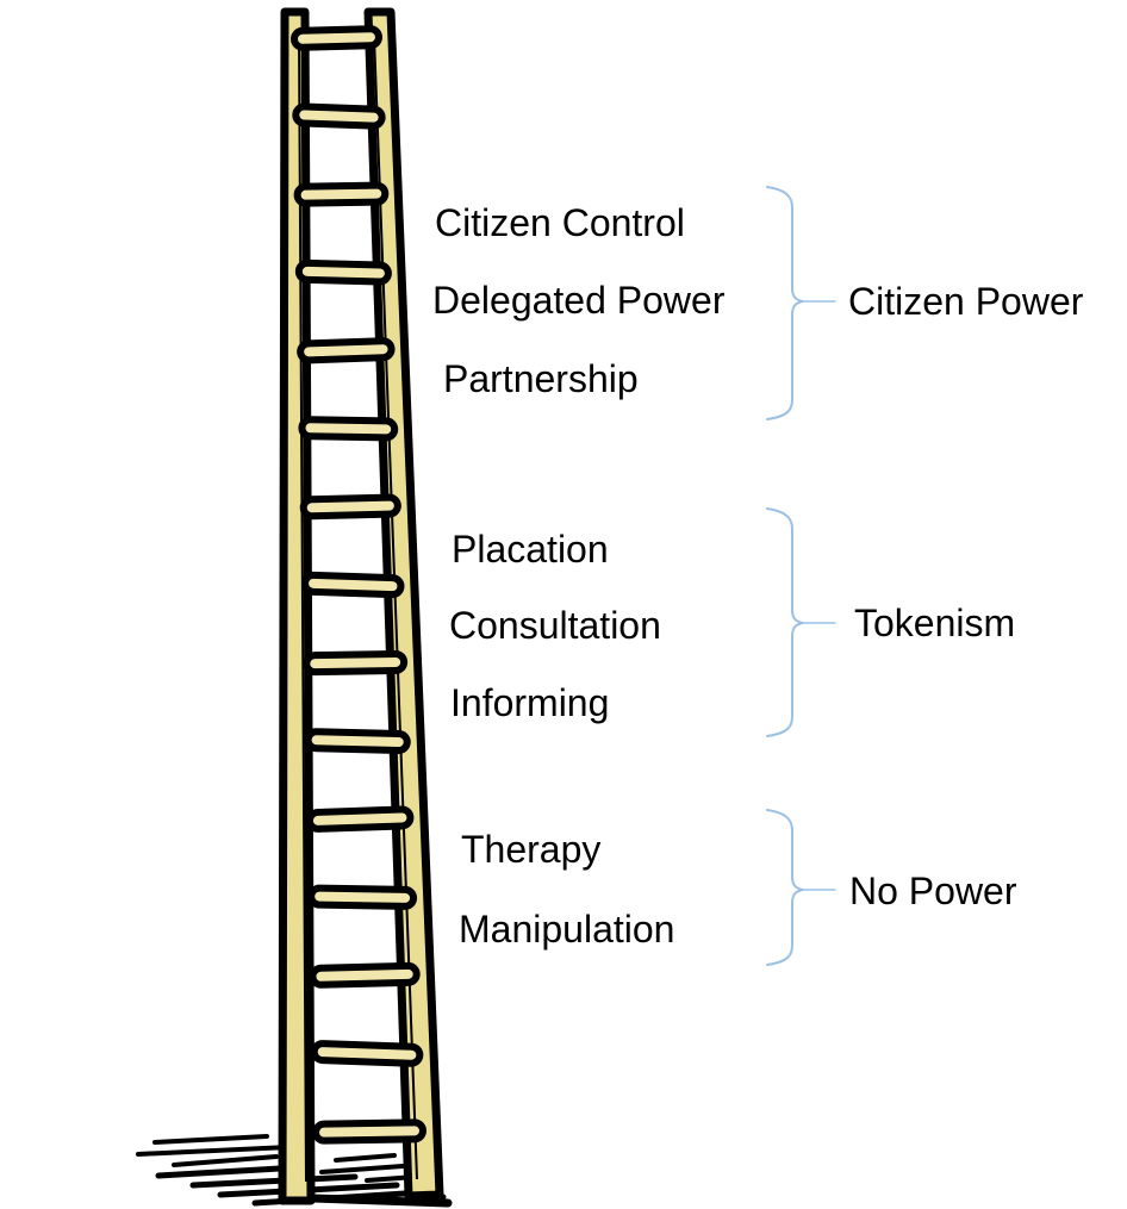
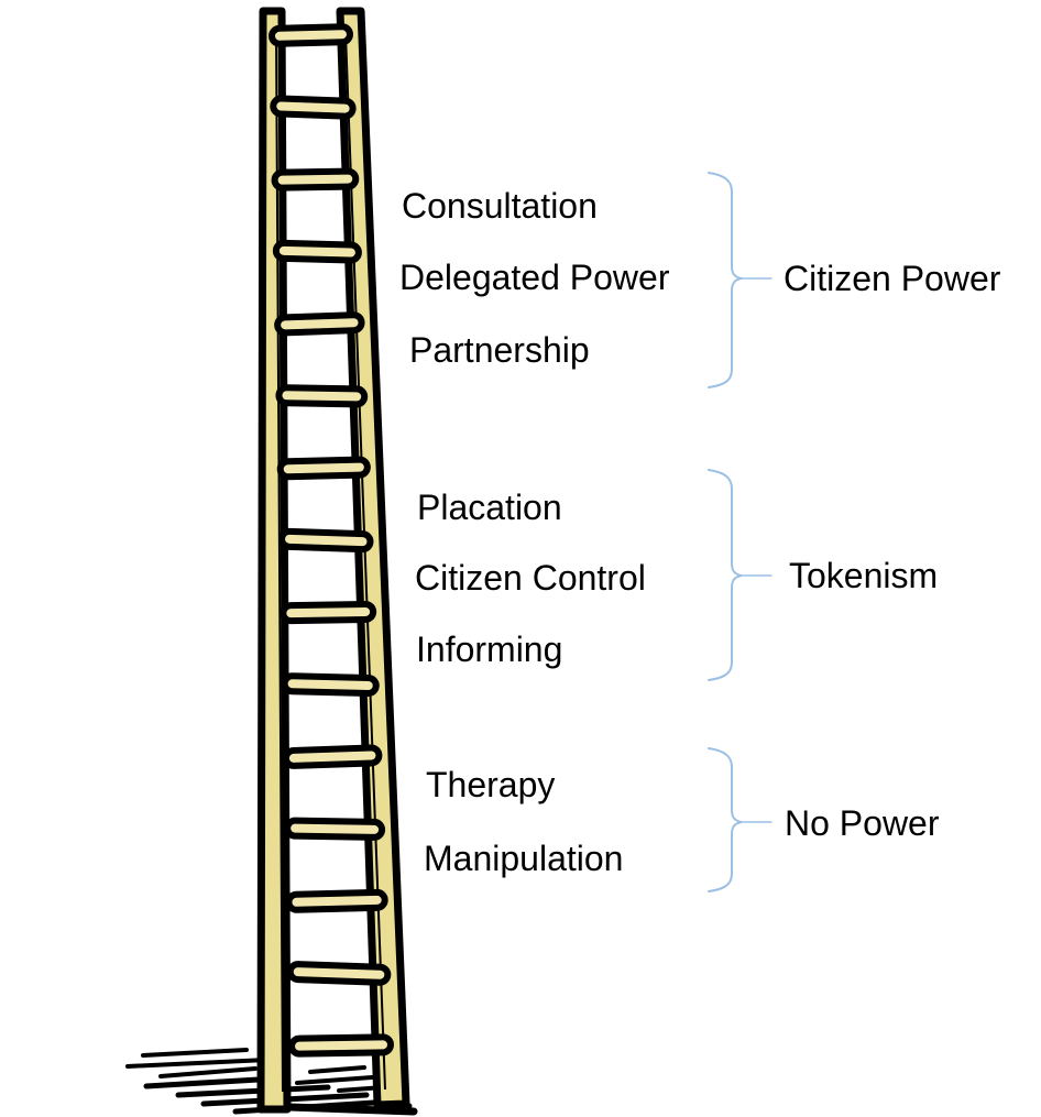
- Citizen Control
+ Consultation
  Delegated Power
  Partnership
  Placation
- Consultation
+ Citizen Control
  Informing
  Therapy
  Manipulation
  Citizen Power
  Tokenism
  No Power
